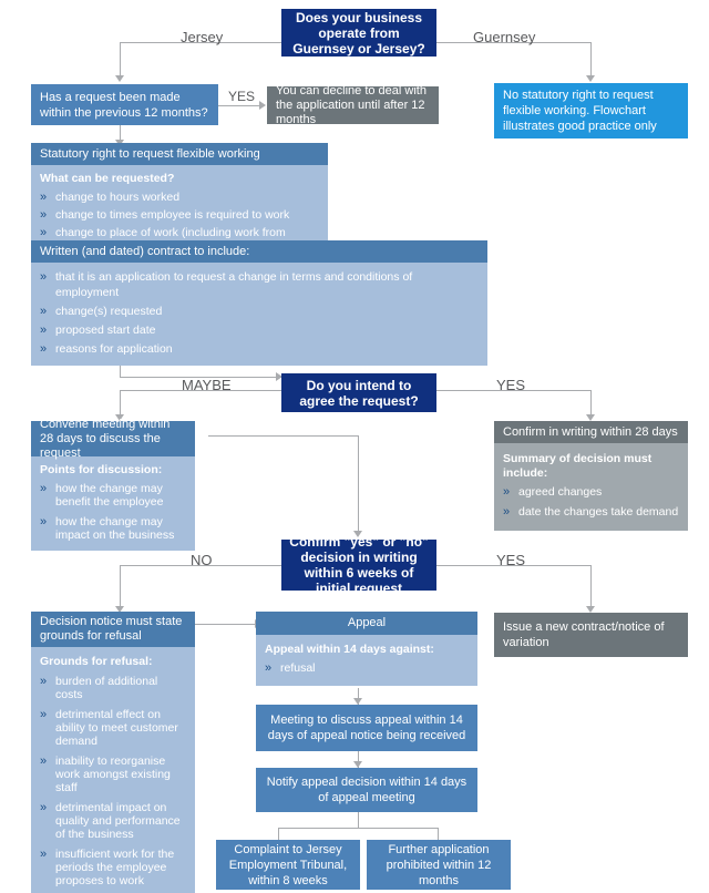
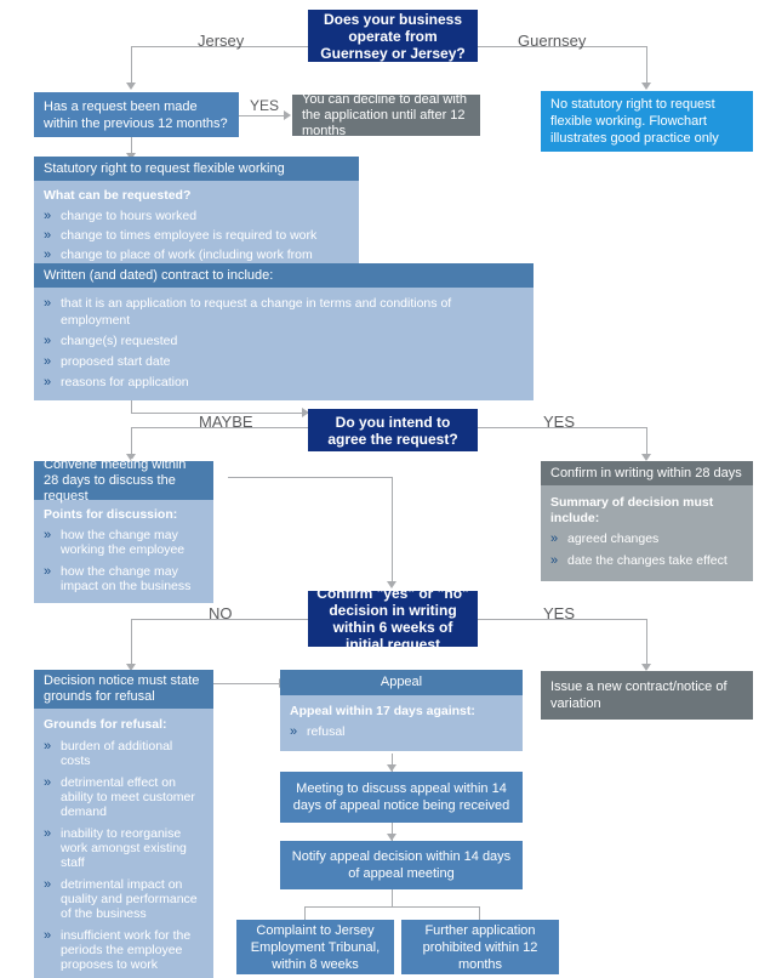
  Jersey
  Guernsey
  YES
  MAYBE
  YES
  NO
  YES
  Does your business operate from Guernsey or Jersey?
  No statutory right to request flexible working. Flowchart illustrates good practice only
  Has a request been made within the previous 12 months?
  You can decline to deal with the application until after 12 months
  Statutory right to request flexible working
  What can be requested?
  change to hours worked
  change to times employee is required to work
  change to place of work (including work from
  Written (and dated) contract to include:
  that it is an application to request a change in terms and conditions of employment
  change(s) requested
  proposed start date
  reasons for application
  Do you intend to agree the request?
  Convene meeting within 28 days to discuss the request
  Points for discussion:
- how the change may benefit the employee
+ how the change may working the employee
  how the change may impact on the business
  Confirm in writing within 28 days
  Summary of decision must include:
  agreed changes
- date the changes take demand
+ date the changes take effect
  Confirm "yes" or "no" decision in writing within 6 weeks of initial request
  Issue a new contract/notice of variation
  Decision notice must state grounds for refusal
  Grounds for refusal:
  burden of additional costs
  detrimental effect on ability to meet customer demand
  inability to reorganise work amongst existing staff
  detrimental impact on quality and performance of the business
  insufficient work for the periods the employee proposes to work
  Appeal
- Appeal within 14 days against:
+ Appeal within 17 days against:
  refusal
  Meeting to discuss appeal within 14 days of appeal notice being received
  Notify appeal decision within 14 days of appeal meeting
  Complaint to Jersey Employment Tribunal, within 8 weeks
  Further application prohibited within 12 months
